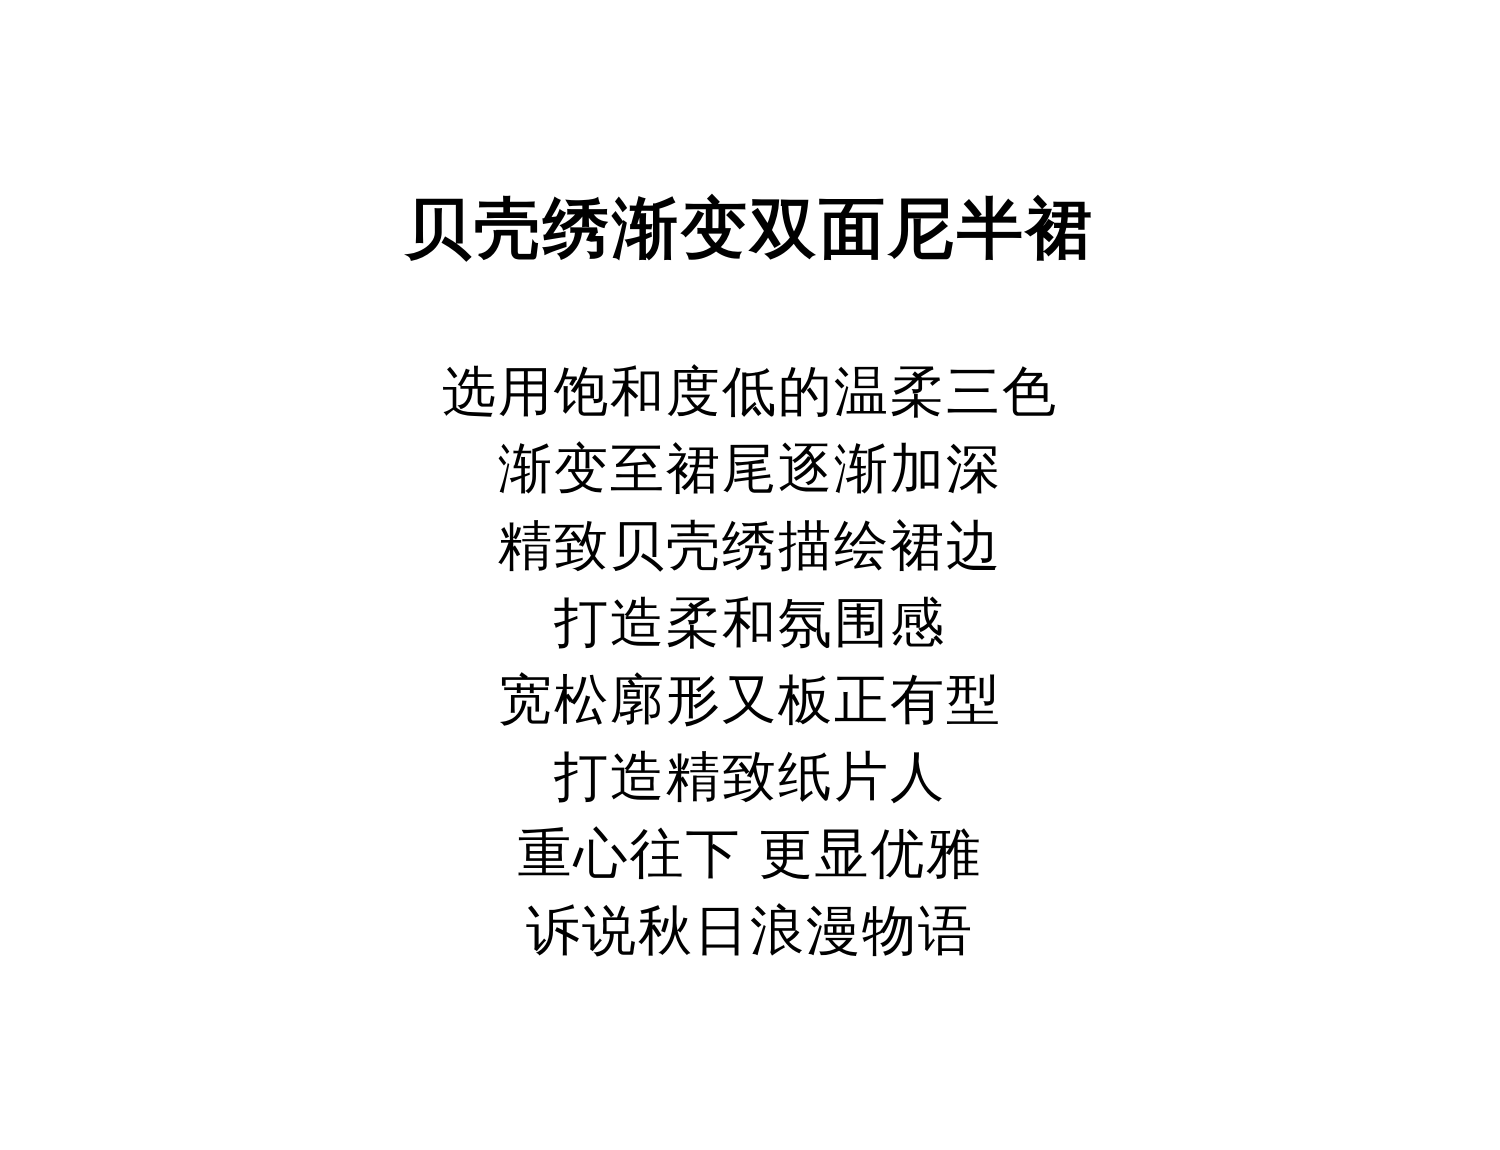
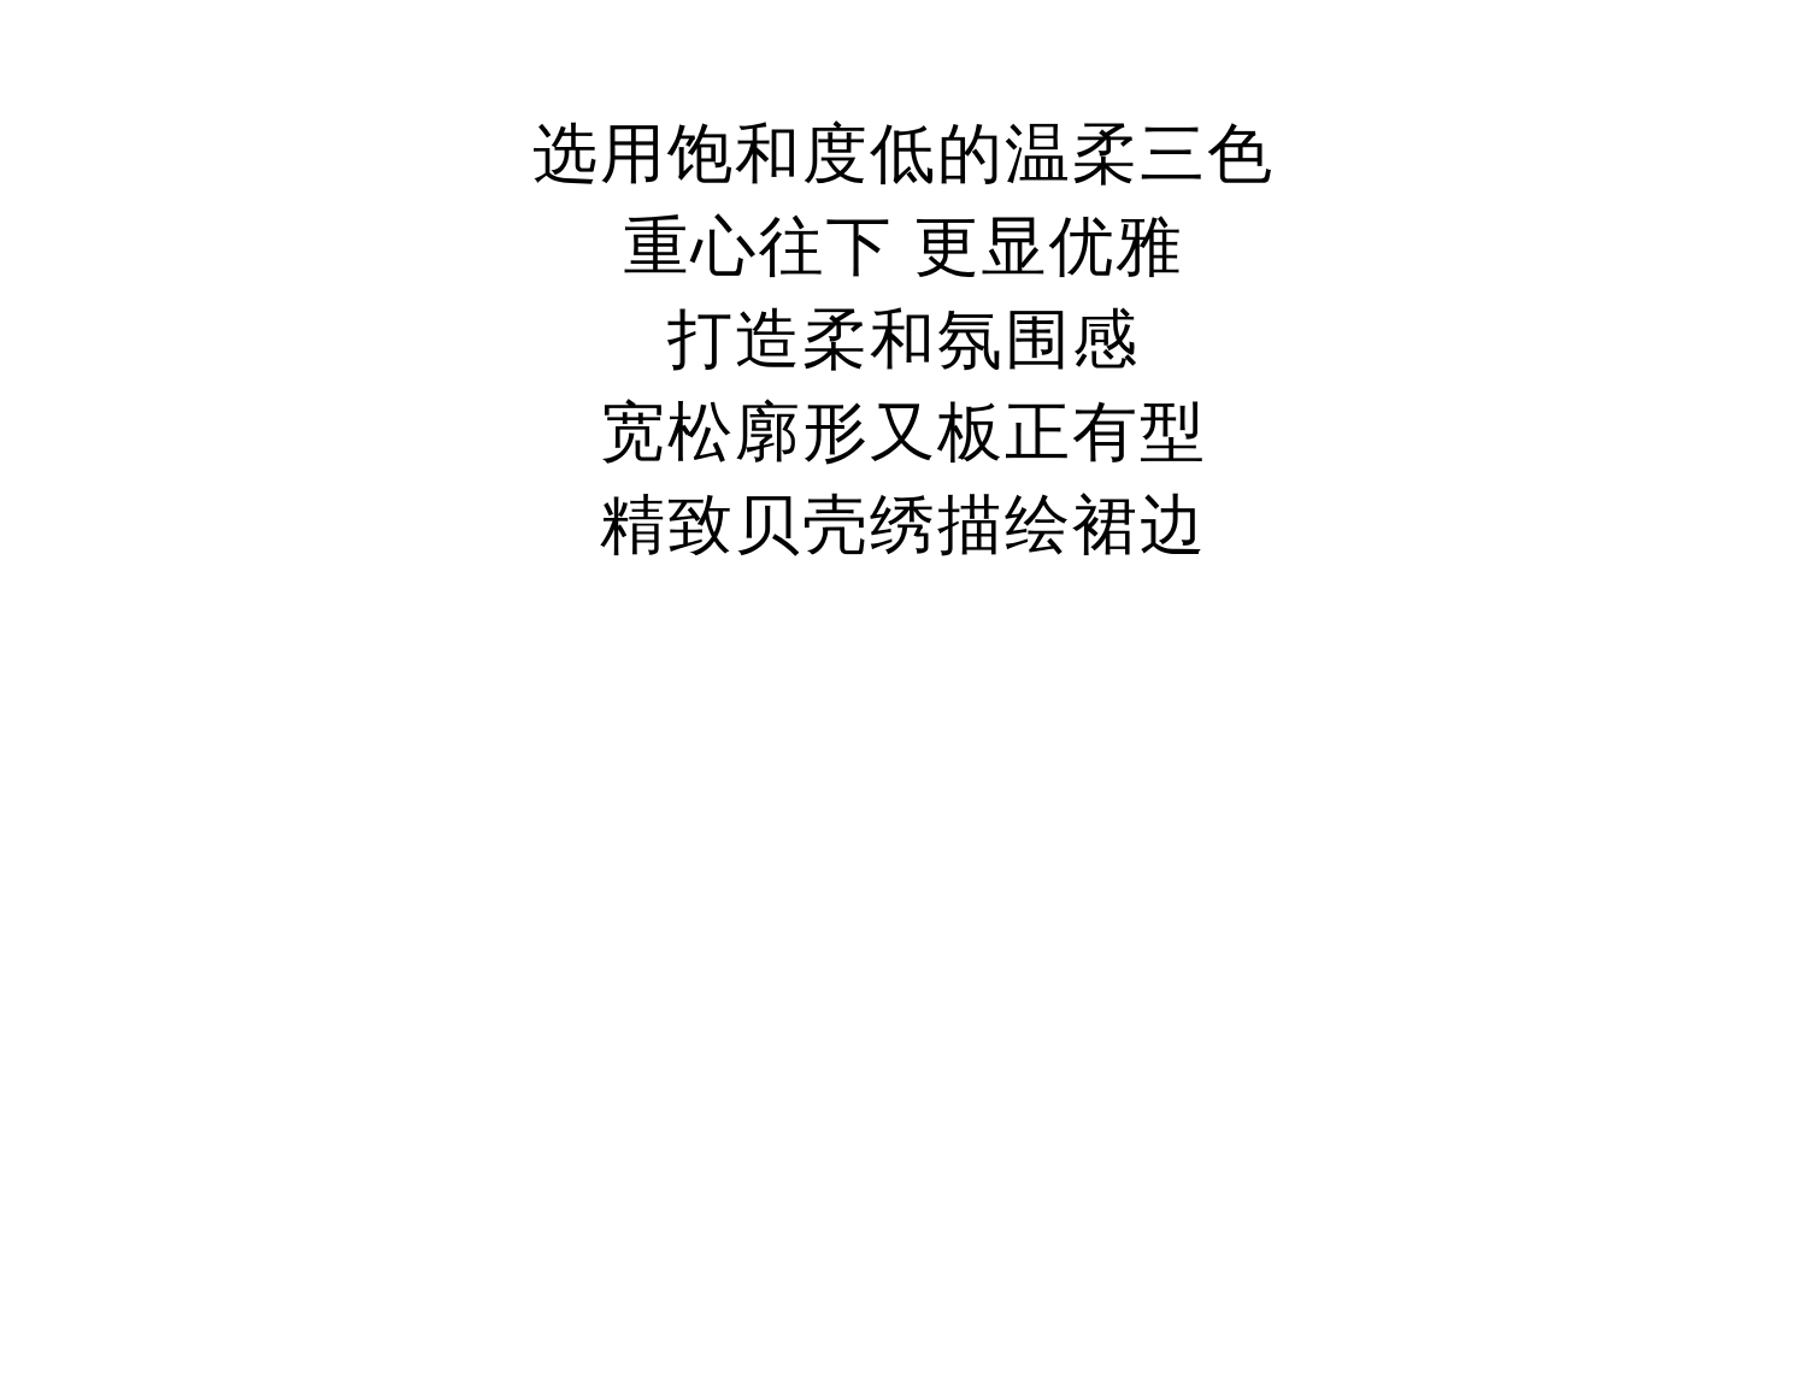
- 贝壳绣渐变双面尼半裙
  选用饱和度低的温柔三色
- 渐变至裙尾逐渐加深
- 精致贝壳绣描绘裙边
+ 重心往下 更显优雅
  打造柔和氛围感
  宽松廓形又板正有型
- 打造精致纸片人
- 重心往下 更显优雅
+ 精致贝壳绣描绘裙边
- 诉说秋日浪漫物语
